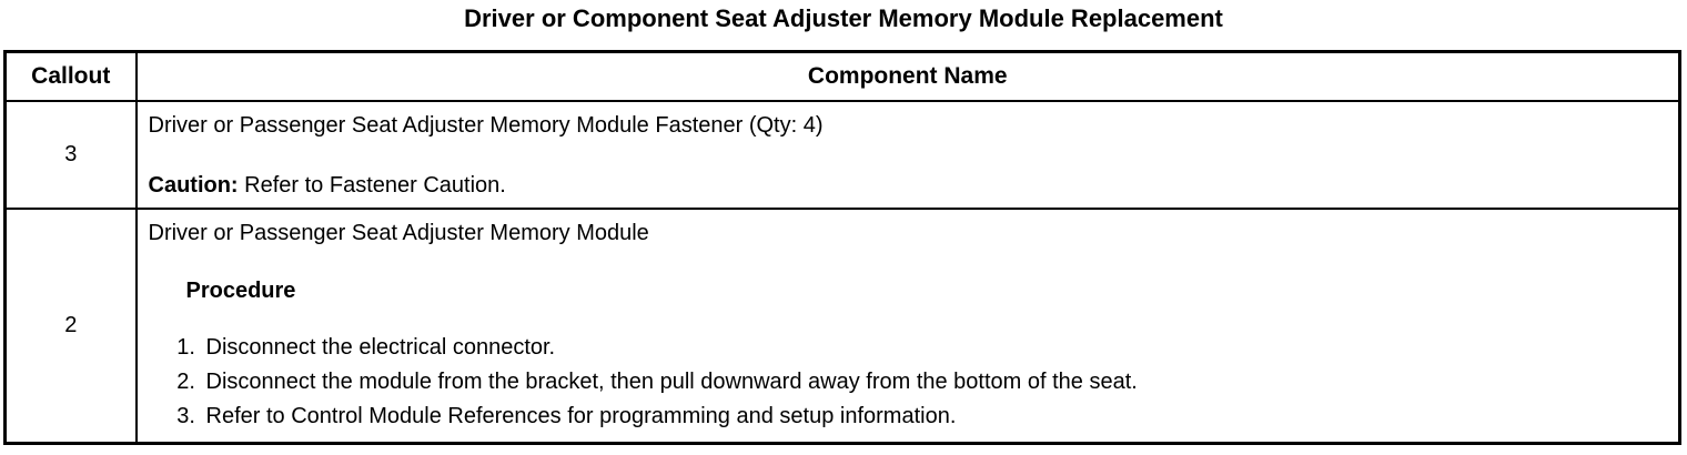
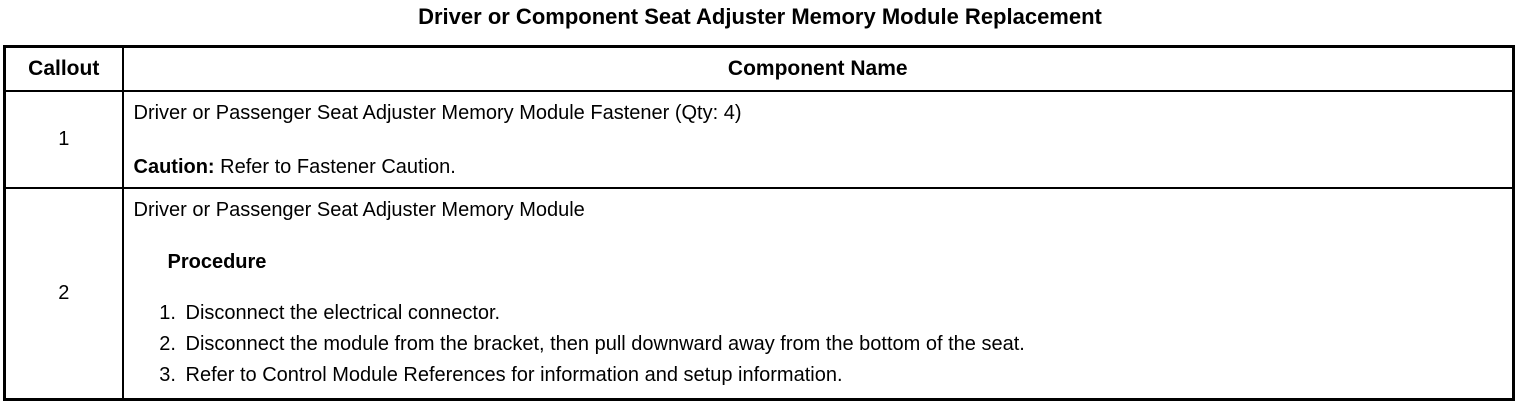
  Driver or Component Seat Adjuster Memory Module Replacement
  Callout	Component Name
- 3	Driver or Passenger Seat Adjuster Memory Module Fastener (Qty: 4) Caution: Refer to Fastener Caution.
+ 1	Driver or Passenger Seat Adjuster Memory Module Fastener (Qty: 4) Caution: Refer to Fastener Caution.
- 2	Driver or Passenger Seat Adjuster Memory Module Procedure Disconnect the electrical connector. Disconnect the module from the bracket, then pull downward away from the bottom of the seat. Refer to Control Module References for programming and setup information.
+ 2	Driver or Passenger Seat Adjuster Memory Module Procedure Disconnect the electrical connector. Disconnect the module from the bracket, then pull downward away from the bottom of the seat. Refer to Control Module References for information and setup information.
